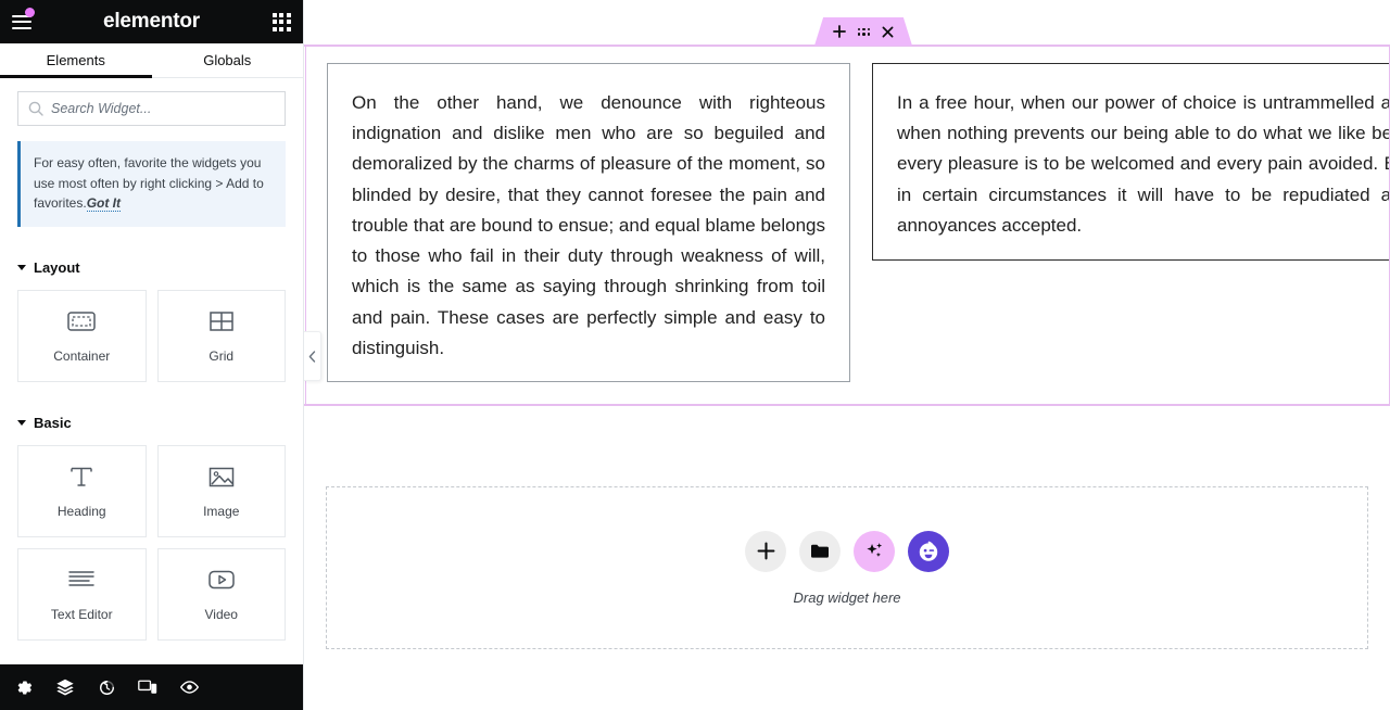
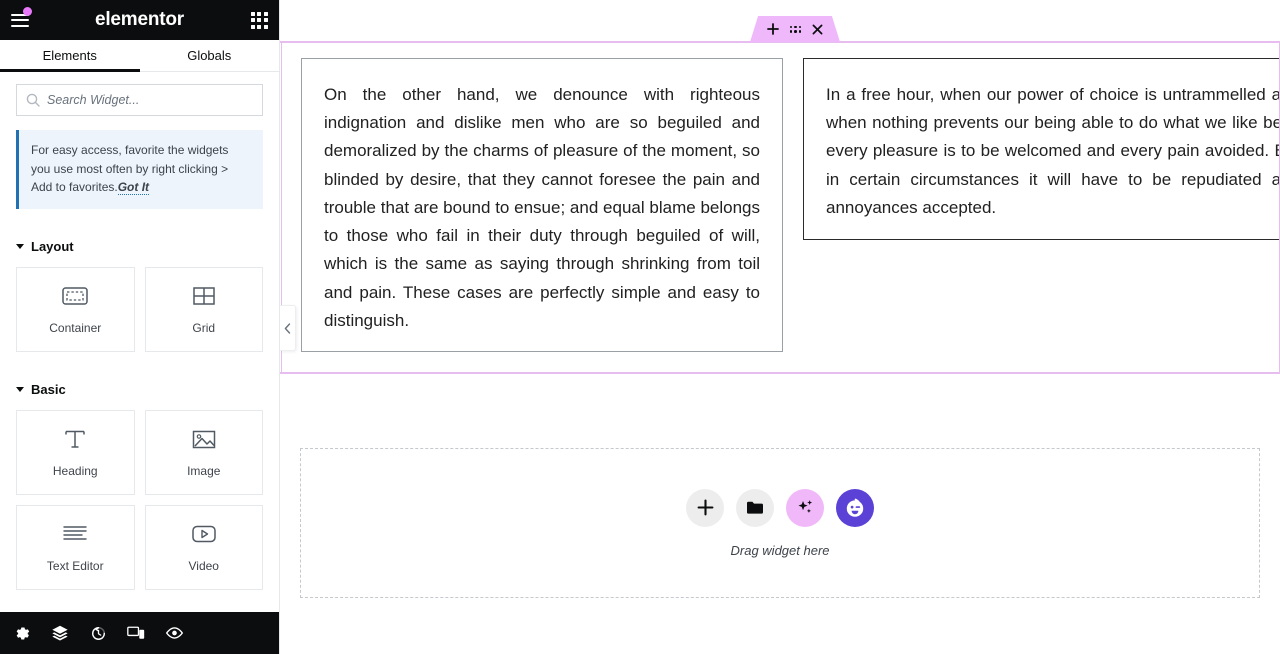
  elementor
  Elements
  Globals
  Search Widget...
- For easy often, favorite the widgets you use most often by right clicking > Add to favorites.Got It
+ For easy access, favorite the widgets you use most often by right clicking > Add to favorites.Got It
  Layout
  Container
  Grid
  Basic
  Heading
  Image
  Text Editor
  Video
- On the other hand, we denounce with righteous indignation and dislike men who are so beguiled and demoralized by the charms of pleasure of the moment, so blinded by desire, that they cannot foresee the pain and trouble that are bound to ensue; and equal blame belongs to those who fail in their duty through weakness of will, which is the same as saying through shrinking from toil and pain. These cases are perfectly simple and easy to distinguish.
+ On the other hand, we denounce with righteous indignation and dislike men who are so beguiled and demoralized by the charms of pleasure of the moment, so blinded by desire, that they cannot foresee the pain and trouble that are bound to ensue; and equal blame belongs to those who fail in their duty through beguiled of will, which is the same as saying through shrinking from toil and pain. These cases are perfectly simple and easy to distinguish.
  In a free hour, when our power of choice is untrammelled a when nothing prevents our being able to do what we like be every pleasure is to be welcomed and every pain avoided. in certain circumstances it will have to be repudiated a annoyances accepted.
  Drag widget here
